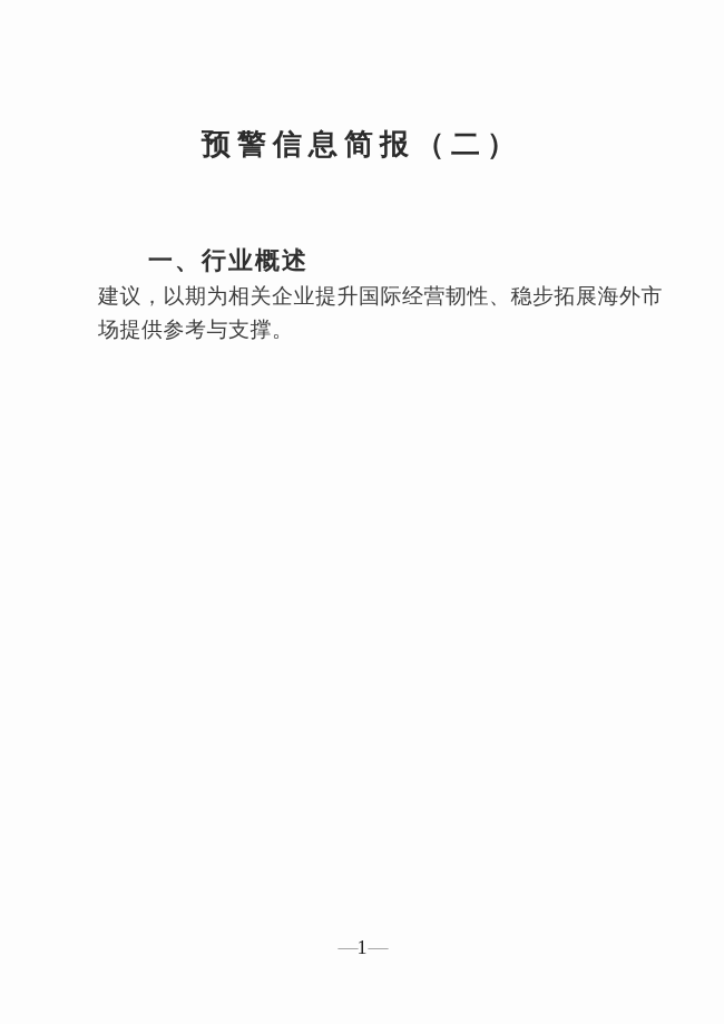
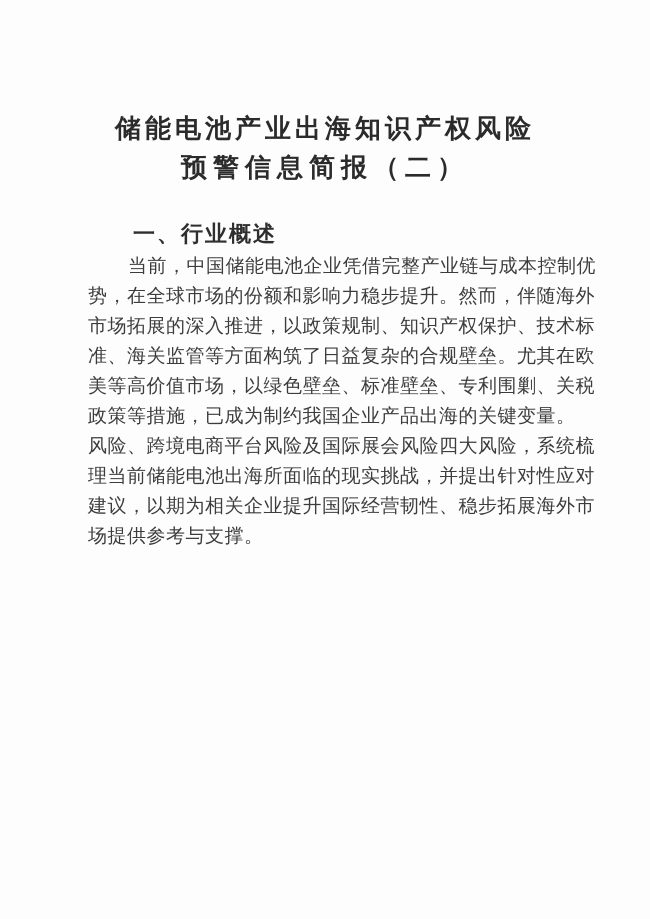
+ 储能电池产业出海知识产权风险
  预警信息简报（二）
  一、行业概述
+ 当前，中国储能电池企业凭借完整产业链与成本控制优
+ 势，在全球市场的份额和影响力稳步提升。然而，伴随海外
+ 市场拓展的深入推进，以政策规制、知识产权保护、技术标
+ 准、海关监管等方面构筑了日益复杂的合规壁垒。尤其在欧
+ 美等高价值市场，以绿色壁垒、标准壁垒、专利围剿、关税
+ 政策等措施，已成为制约我国企业产品出海的关键变量。
+ 风险、跨境电商平台风险及国际展会风险四大风险，系统梳
+ 理当前储能电池出海所面临的现实挑战，并提出针对性应对
  建议，以期为相关企业提升国际经营韧性、稳步拓展海外市
  场提供参考与支撑。
- —1—
